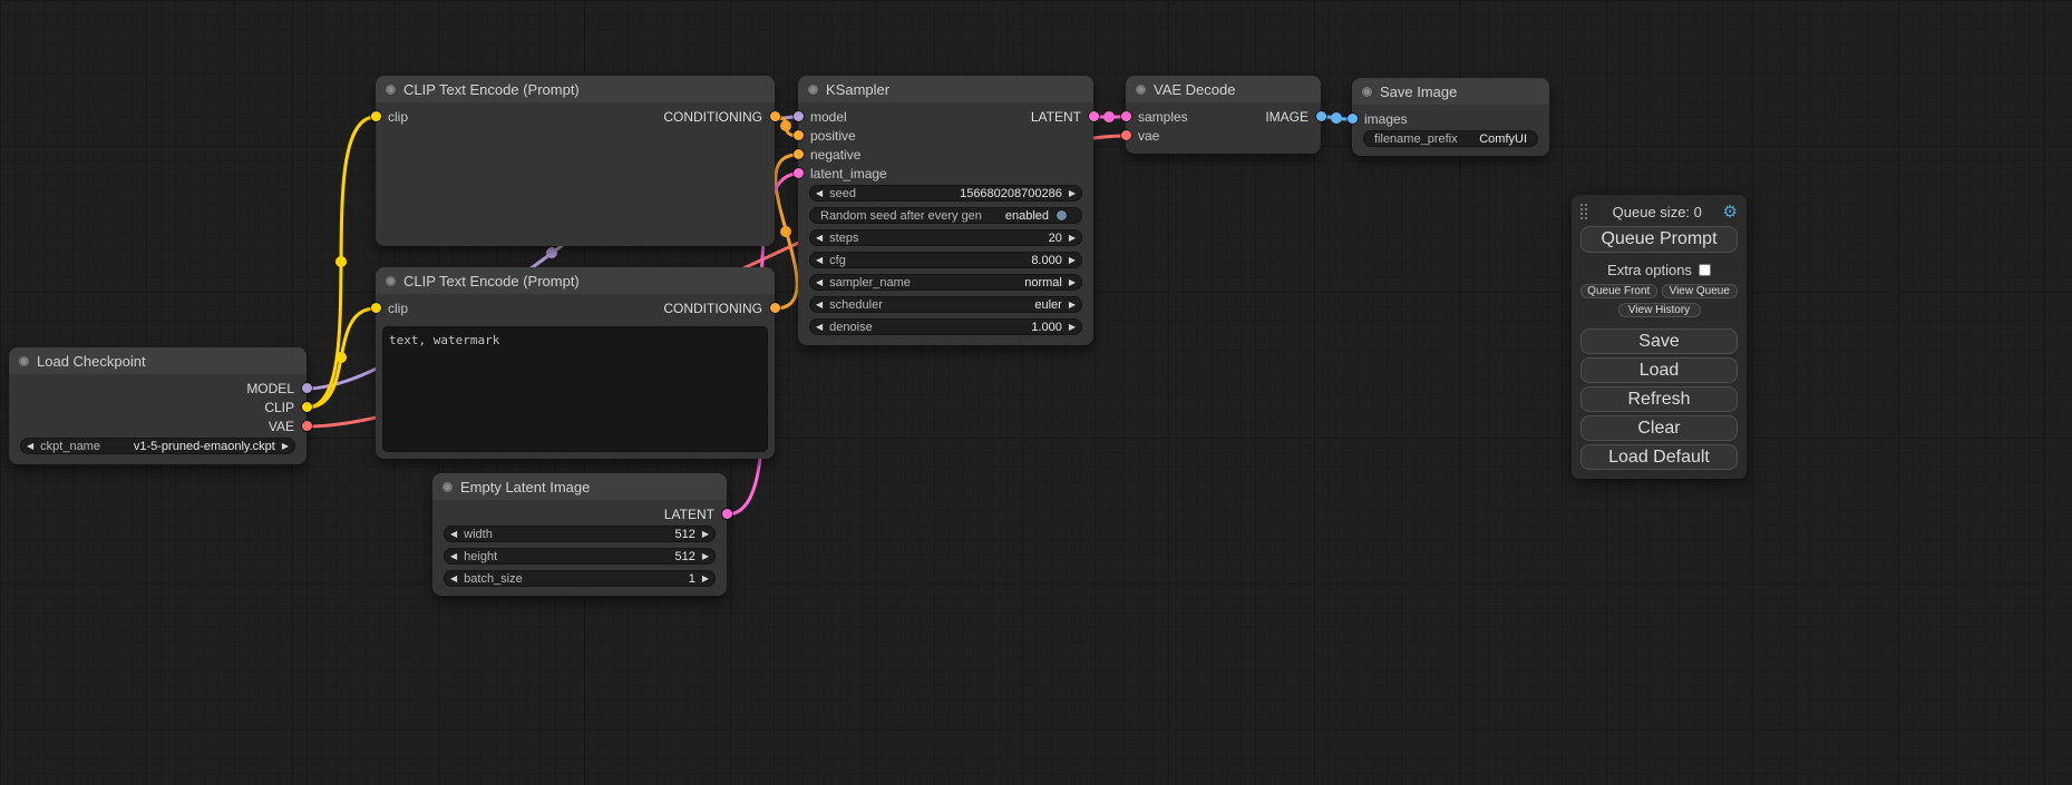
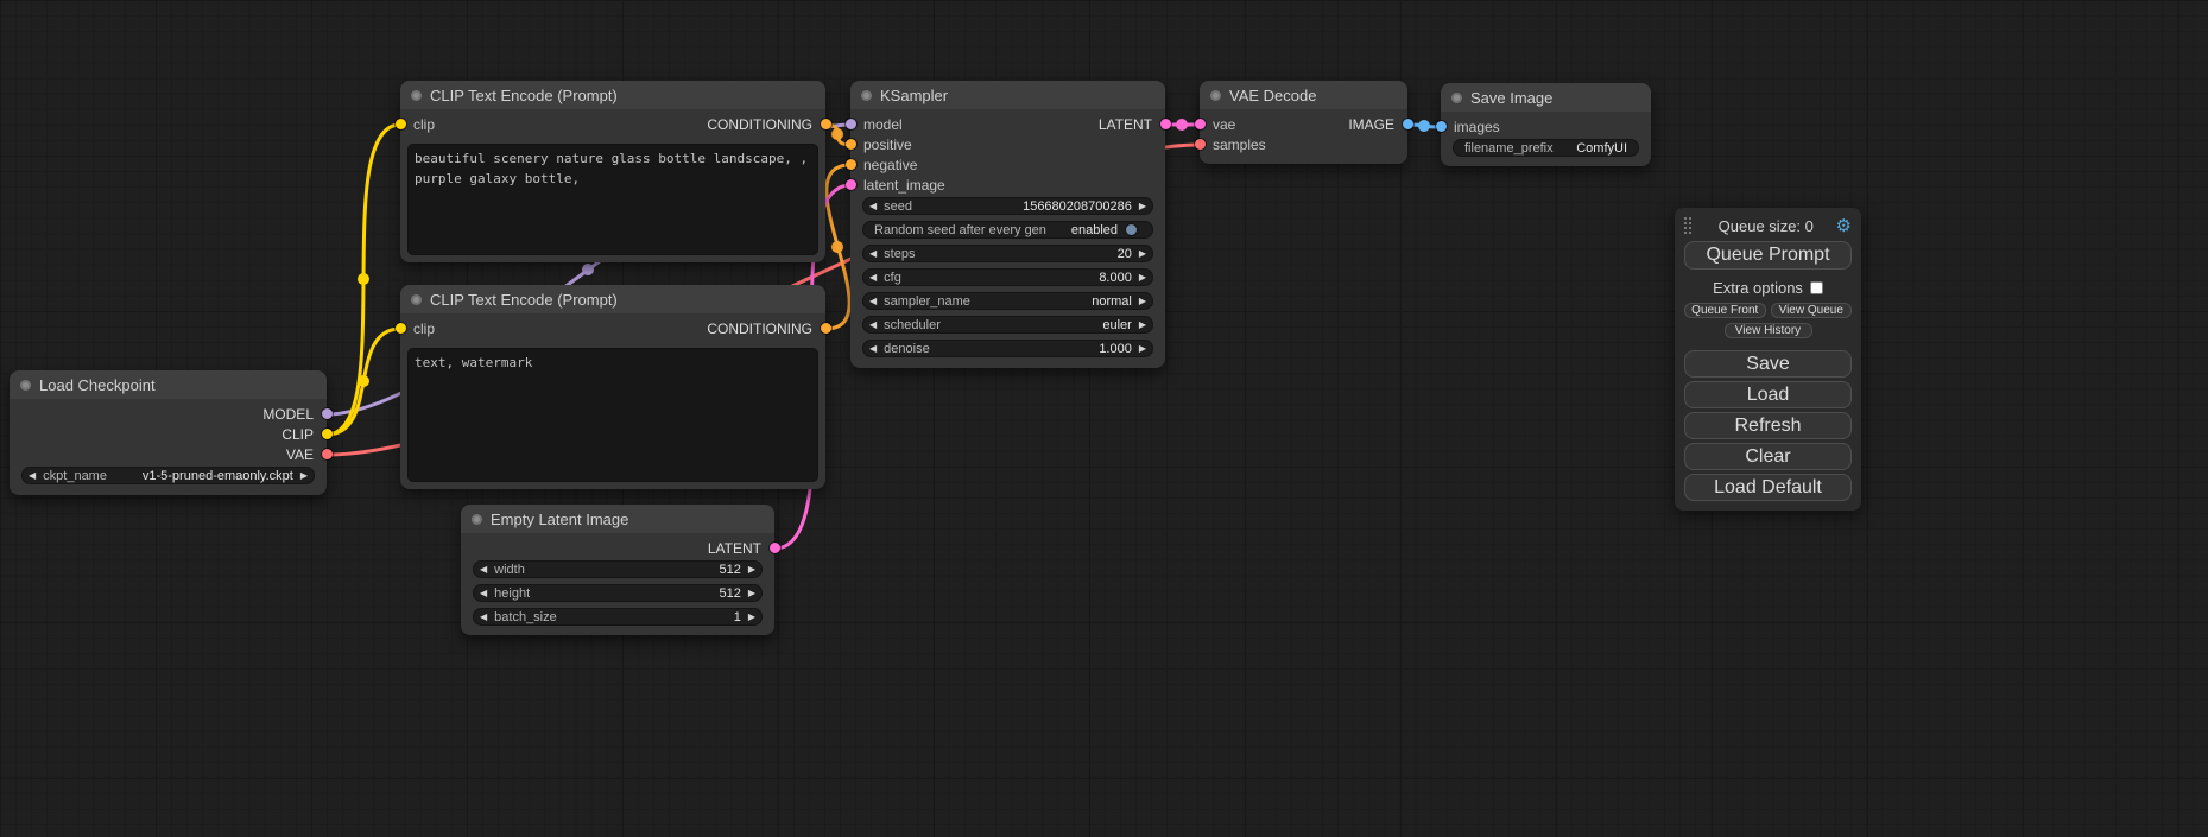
  CLIP Text Encode (Prompt)
  clip
  CONDITIONING
+ beautiful scenery nature glass bottle landscape, , purple galaxy bottle,
  CLIP Text Encode (Prompt)
  clip
  CONDITIONING
  text, watermark
  Load Checkpoint
  MODEL
  CLIP
  VAE
  ◀
  ckpt_name
  v1-5-pruned-emaonly.ckpt
  ▶
  Empty Latent Image
  LATENT
  ◀
  width
  512
  ▶
  ◀
  height
  512
  ▶
  ◀
  batch_size
  1
  ▶
  KSampler
  model
  LATENT
  positive
  negative
  latent_image
  ◀
  seed
  156680208700286
  ▶
  Random seed after every gen
  enabled
  ◀
  steps
  20
  ▶
  ◀
  cfg
  8.000
  ▶
  ◀
  sampler_name
  normal
  ▶
  ◀
  scheduler
  euler
  ▶
  ◀
  denoise
  1.000
  ▶
  VAE Decode
- samples
+ vae
  IMAGE
- vae
+ samples
  Save Image
  images
  filename_prefix
  ComfyUI
  Queue size: 0
  ⚙
  Queue Prompt
  Extra options
  Queue Front
  View Queue
  View History
  Save
  Load
  Refresh
  Clear
  Load Default
